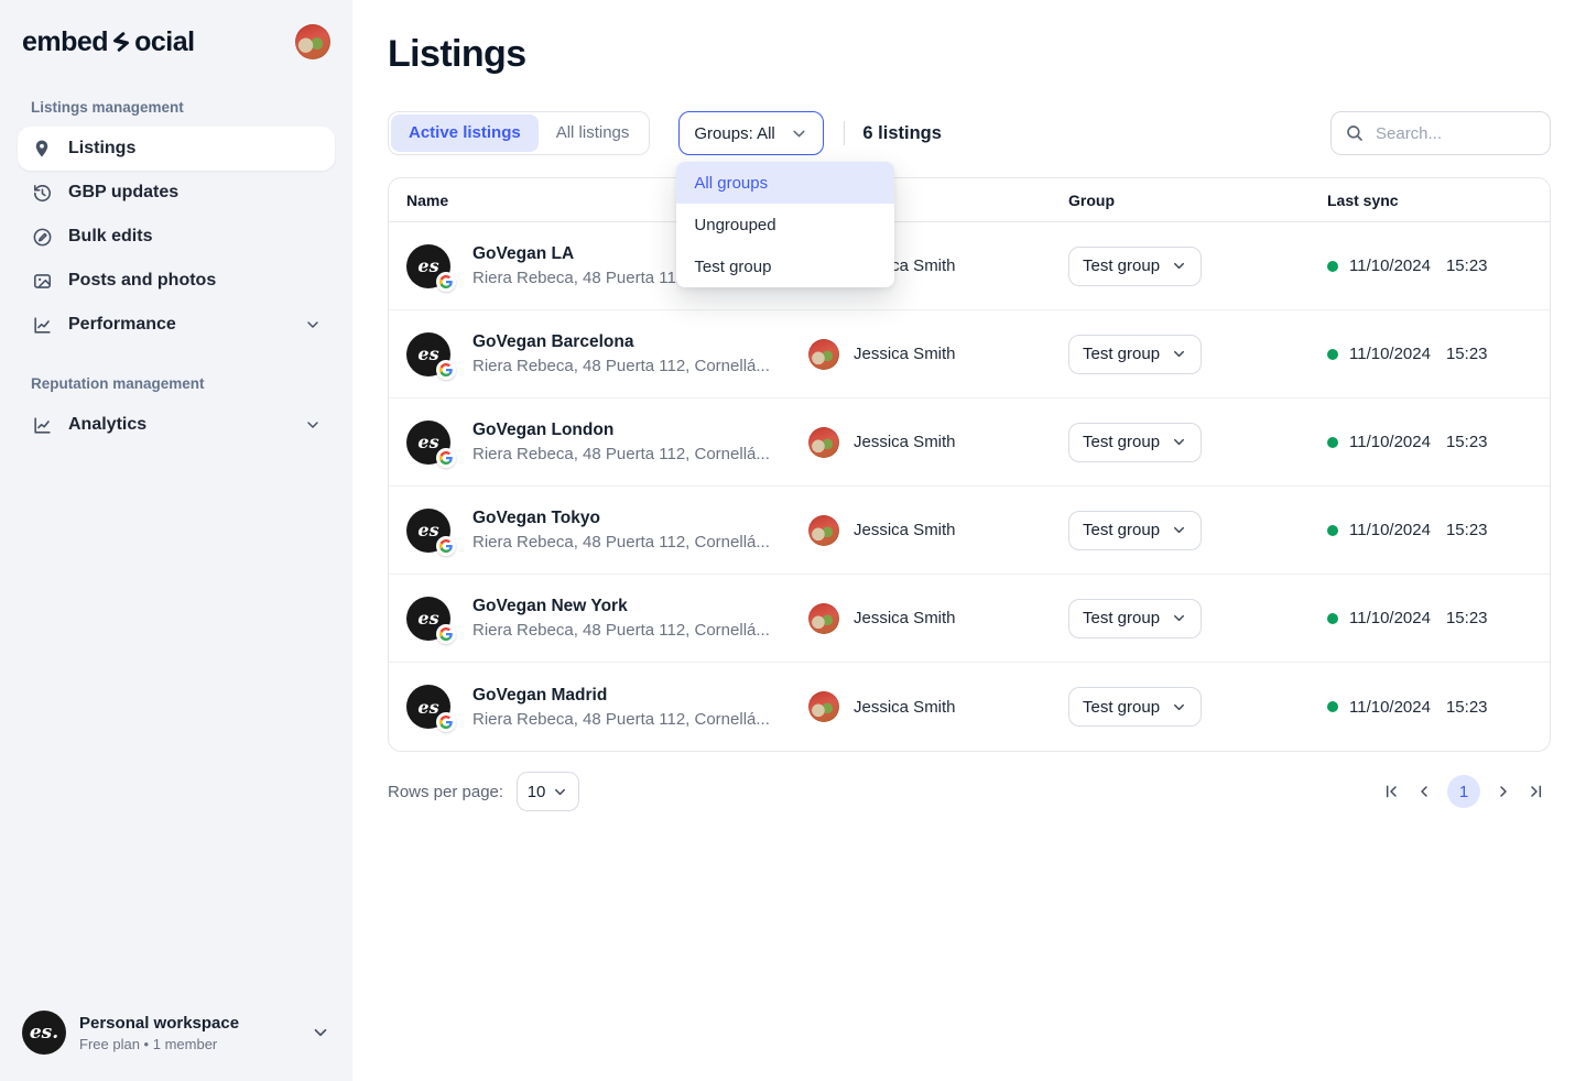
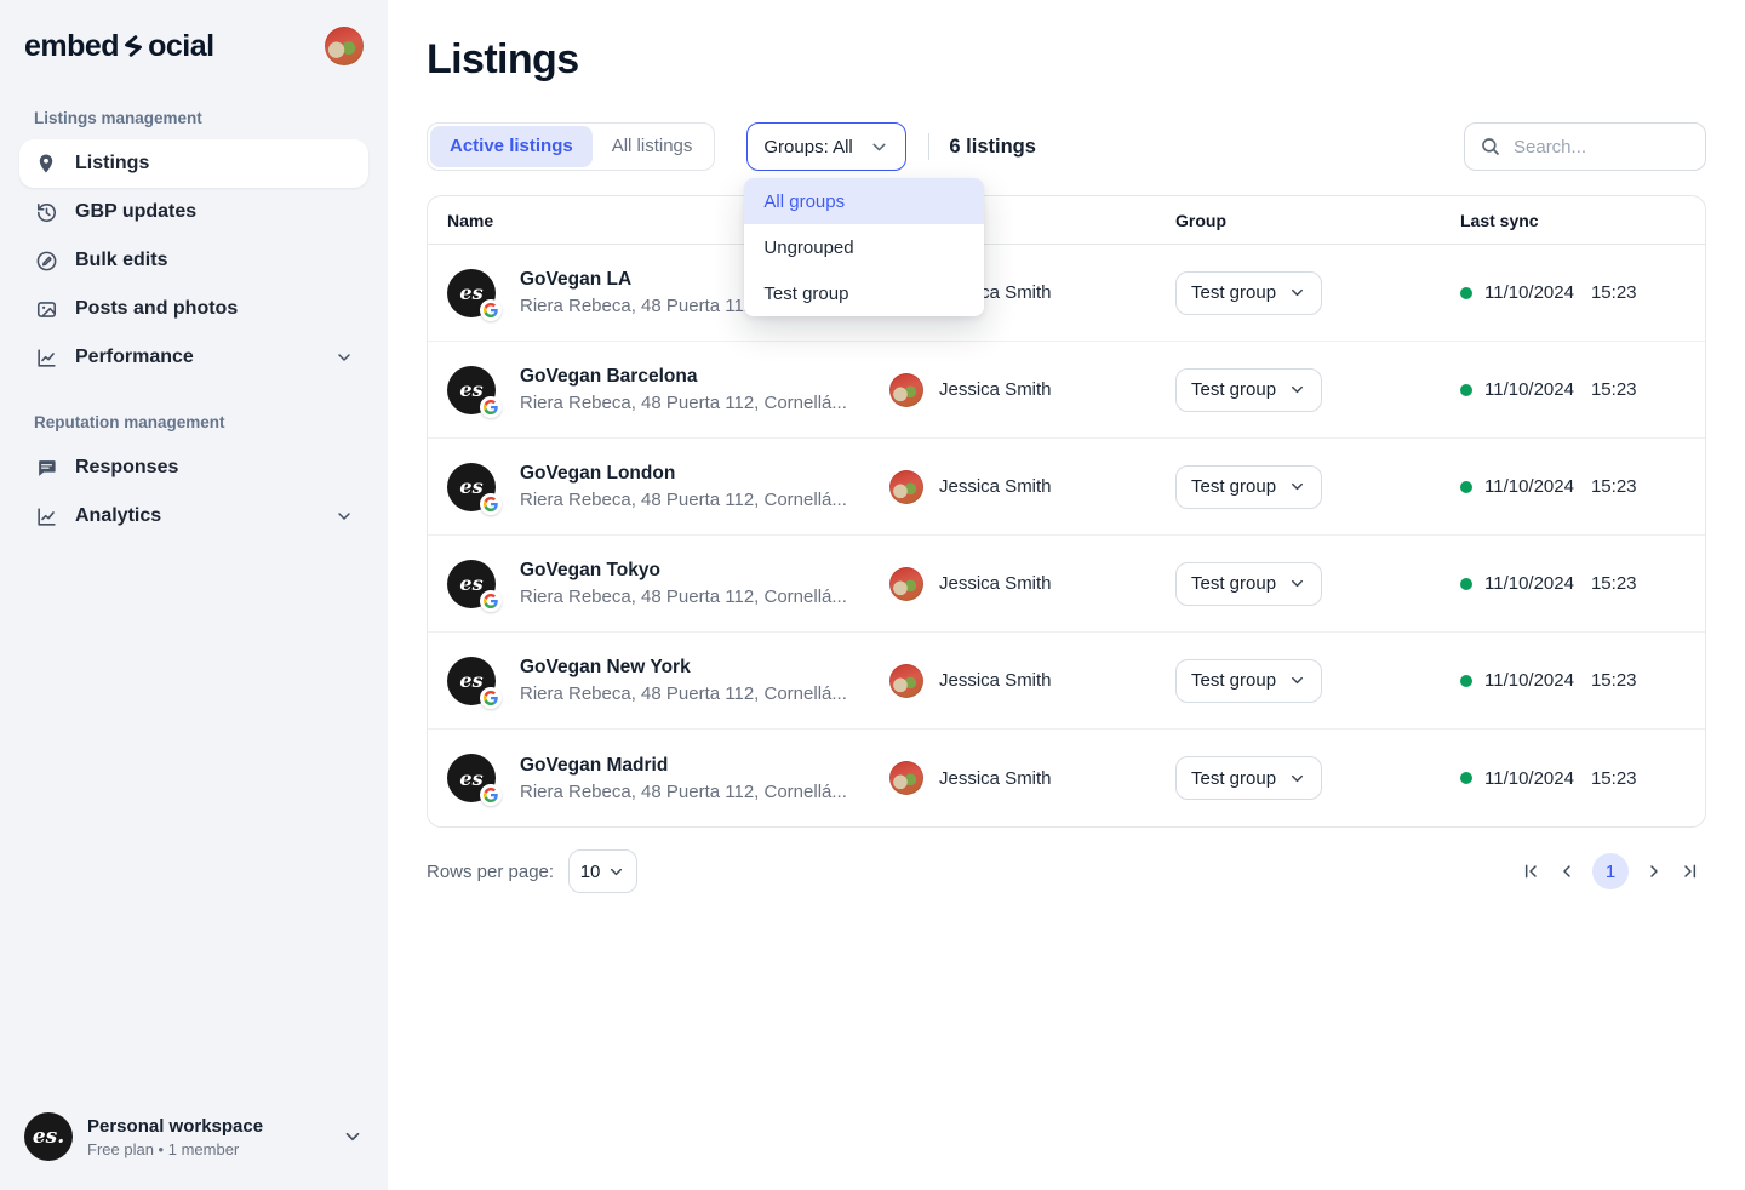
  embed
  ocial
  Listings management
  Listings
  GBP updates
  Bulk edits
  Posts and photos
  Performance
  Reputation management
+ Responses
  Analytics
  es.
  Personal workspace
  Free plan • 1 member
  Listings
  Active listings
  All listings
  Groups: All
  All groups
  Ungrouped
  Test group
  6 listings
  Search...
  Name
  Group
  Last sync
  es
  GoVegan LA
  Test group
  11/10/2024
  15:23
  es
  GoVegan Barcelona
  Riera Rebeca, 48 Puerta 112, Cornellá...
  Jessica Smith
  Test group
  11/10/2024
  15:23
  es
  GoVegan London
  Riera Rebeca, 48 Puerta 112, Cornellá...
  Jessica Smith
  Test group
  11/10/2024
  15:23
  es
  GoVegan Tokyo
  Riera Rebeca, 48 Puerta 112, Cornellá...
  Jessica Smith
  Test group
  11/10/2024
  15:23
  es
  GoVegan New York
  Riera Rebeca, 48 Puerta 112, Cornellá...
  Jessica Smith
  Test group
  11/10/2024
  15:23
  es
  GoVegan Madrid
  Riera Rebeca, 48 Puerta 112, Cornellá...
  Jessica Smith
  Test group
  11/10/2024
  15:23
  Rows per page:
  10
  1
